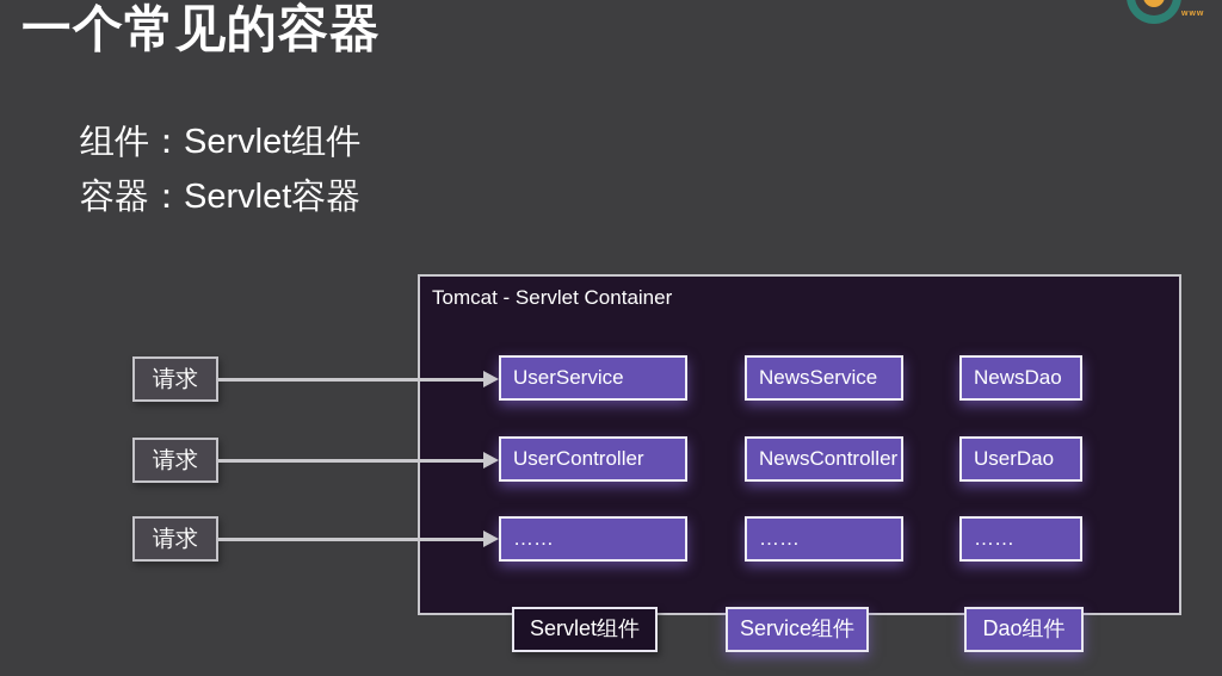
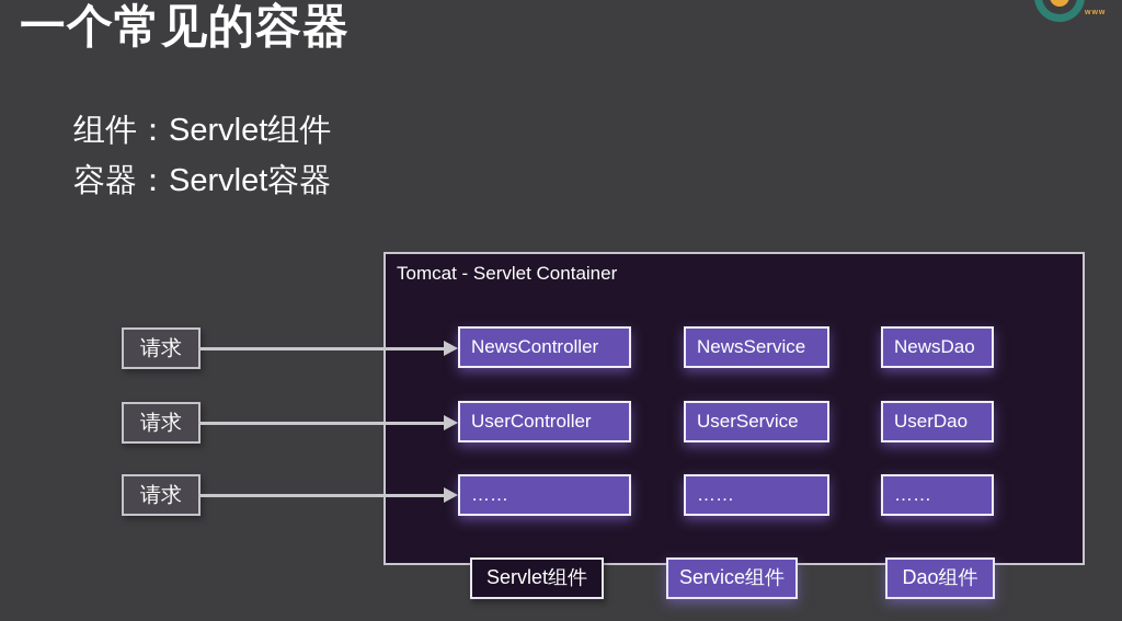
  一个常见的容器
  组件：Servlet组件
  容器：Servlet容器
  Tomcat - Servlet Container
  请求
  请求
  请求
- UserService
+ NewsController
  NewsService
  NewsDao
  UserController
- NewsController
+ UserService
  UserDao
  ……
  ……
  ……
  Servlet组件
  Service组件
  Dao组件
